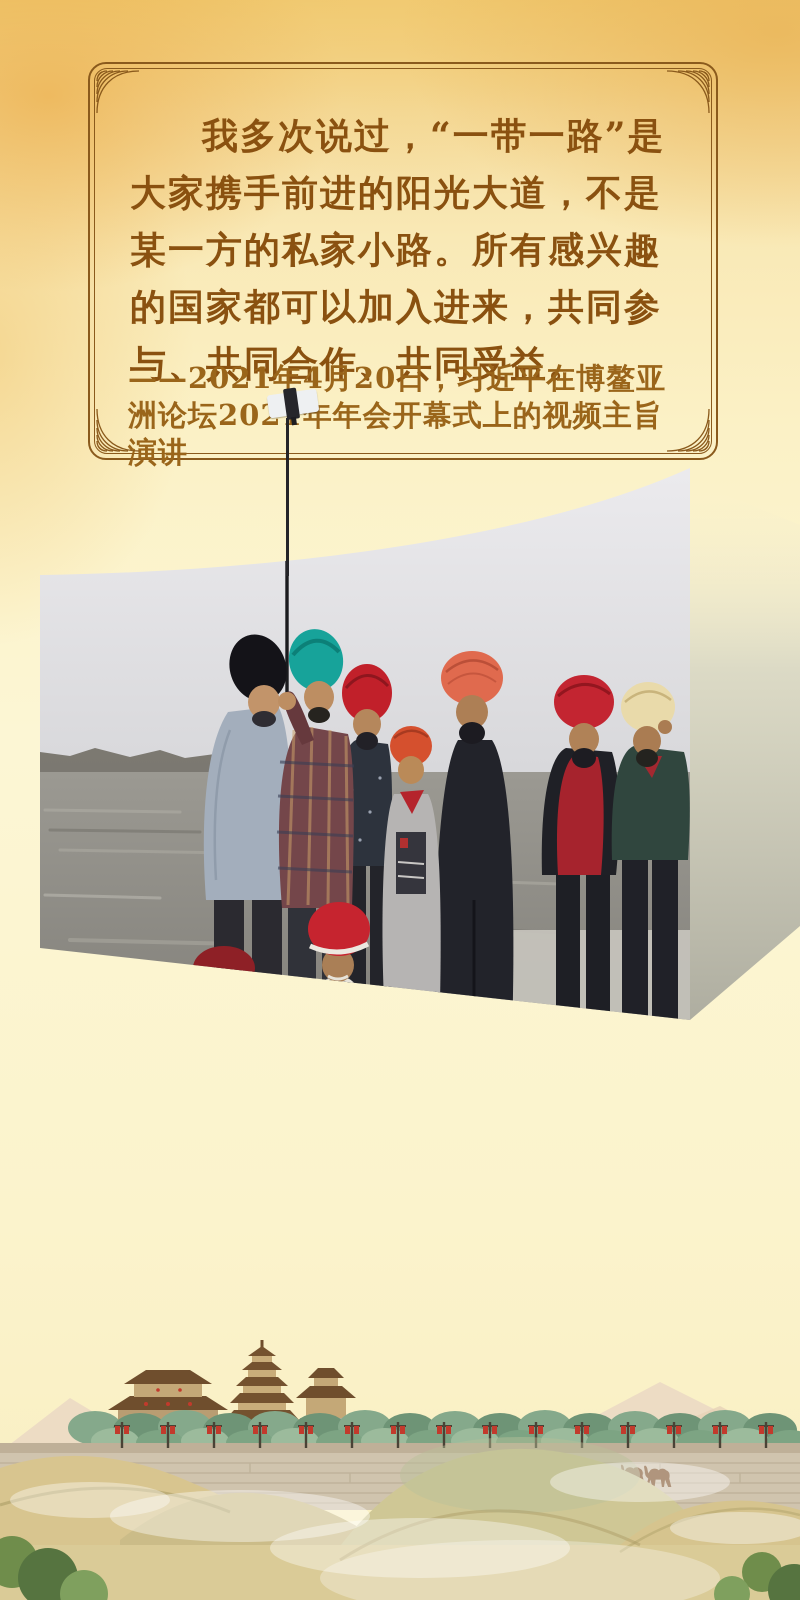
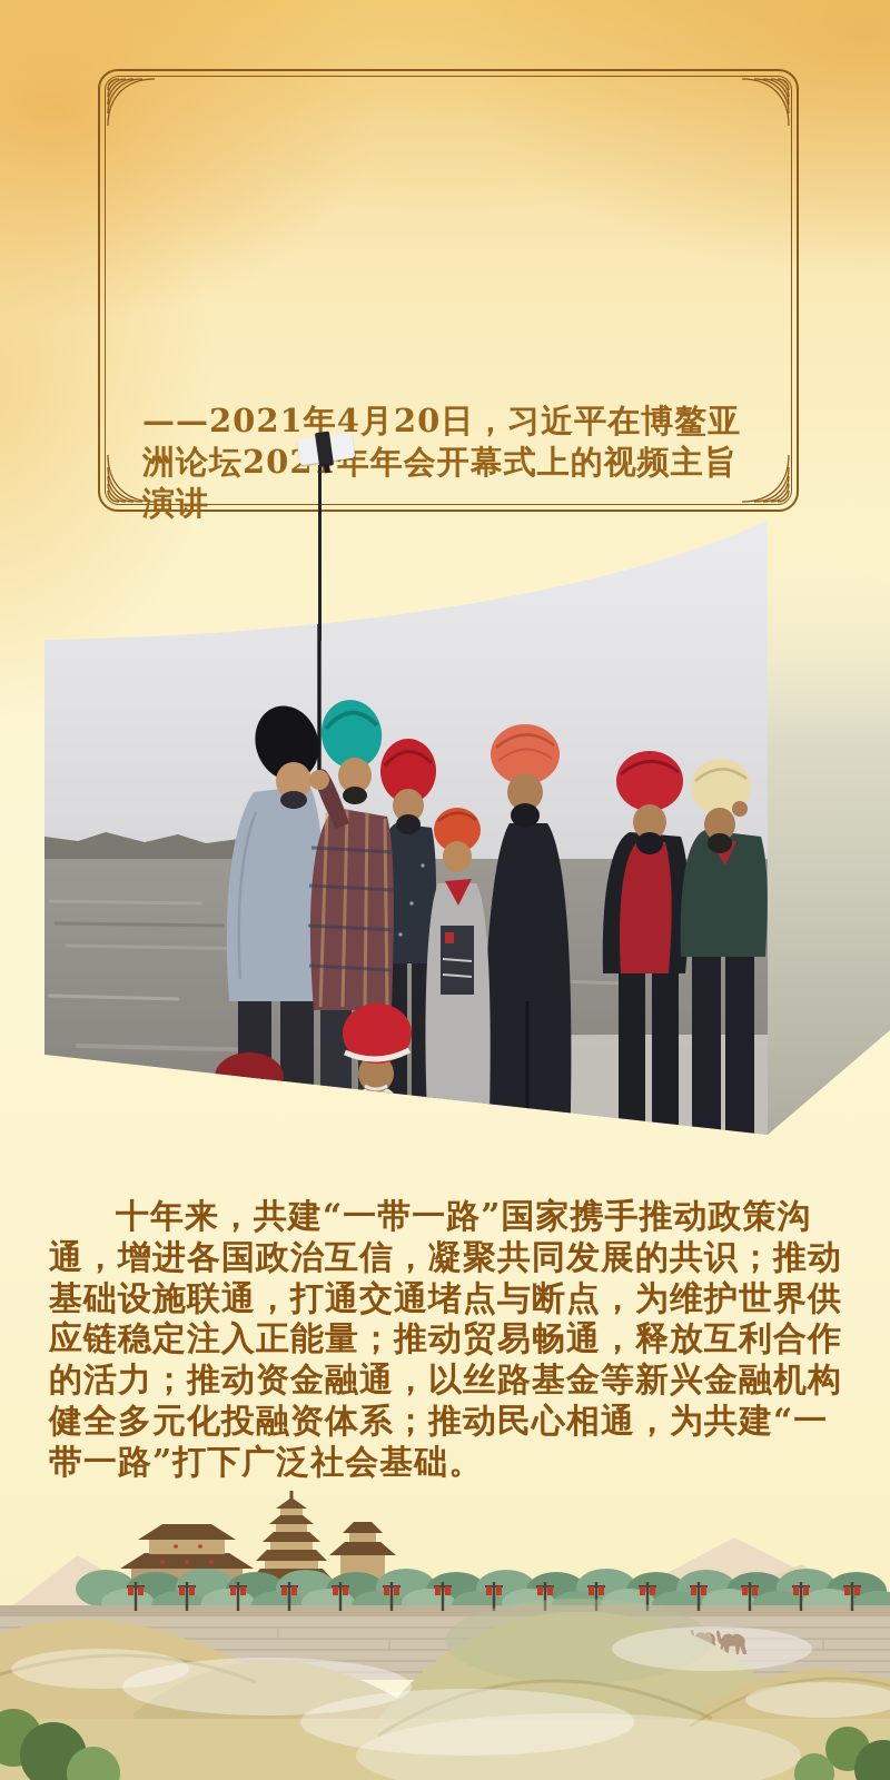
- 我多次说过，“一带一路”是大家携手前进的阳光大道，不是某一方的私家小路。所有感兴趣的国家都可以加入进来，共同参与、共同合作、共同受益。
  ——2021年4月20日，习近平在博鳌亚洲论坛20年年会开幕式上的视频主旨演讲
+ 十年来，共建“一带一路”国家携手推动政策沟通，增进各国政治互信，凝聚共同发展的共识；推动基础设施联通，打通交通堵点与断点，为维护世界供应链稳定注入正能量；推动贸易畅通，释放互利合作的活力；推动资金融通，以丝路基金等新兴金融机构健全多元化投融资体系；推动民心相通，为共建“一带一路”打下广泛社会基础。
